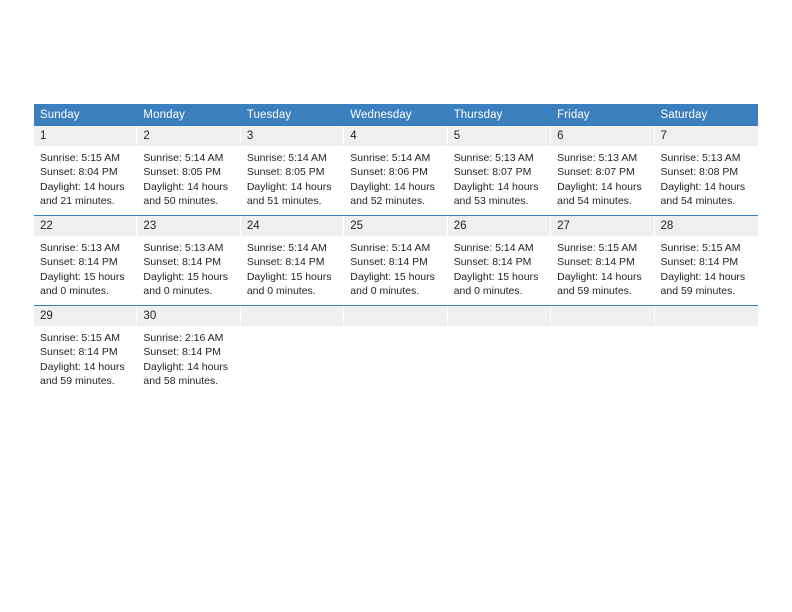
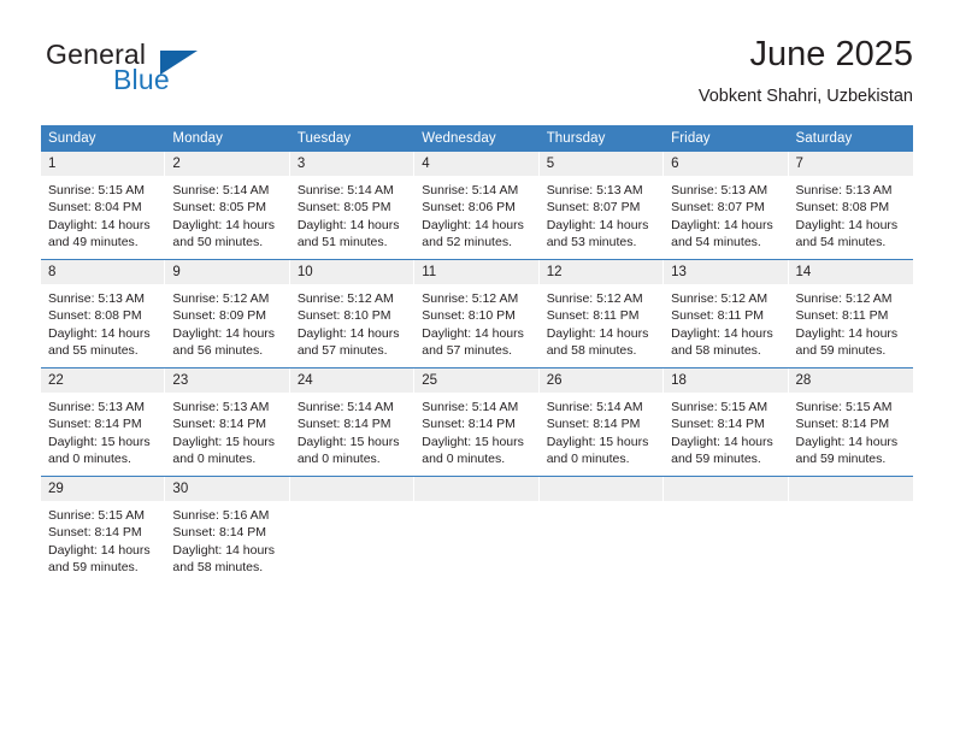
+ General
+ Blue
+ June 2025
+ Vobkent Shahri, Uzbekistan
  Sunday	Monday	Tuesday	Wednesday	Thursday	Friday	Saturday
- 1 Sunrise: 5:15 AM Sunset: 8:04 PM Daylight: 14 hours and 21 minutes.	2 Sunrise: 5:14 AM Sunset: 8:05 PM Daylight: 14 hours and 50 minutes.	3 Sunrise: 5:14 AM Sunset: 8:05 PM Daylight: 14 hours and 51 minutes.	4 Sunrise: 5:14 AM Sunset: 8:06 PM Daylight: 14 hours and 52 minutes.	5 Sunrise: 5:13 AM Sunset: 8:07 PM Daylight: 14 hours and 53 minutes.	6 Sunrise: 5:13 AM Sunset: 8:07 PM Daylight: 14 hours and 54 minutes.	7 Sunrise: 5:13 AM Sunset: 8:08 PM Daylight: 14 hours and 54 minutes.
+ 1 Sunrise: 5:15 AM Sunset: 8:04 PM Daylight: 14 hours and 49 minutes.	2 Sunrise: 5:14 AM Sunset: 8:05 PM Daylight: 14 hours and 50 minutes.	3 Sunrise: 5:14 AM Sunset: 8:05 PM Daylight: 14 hours and 51 minutes.	4 Sunrise: 5:14 AM Sunset: 8:06 PM Daylight: 14 hours and 52 minutes.	5 Sunrise: 5:13 AM Sunset: 8:07 PM Daylight: 14 hours and 53 minutes.	6 Sunrise: 5:13 AM Sunset: 8:07 PM Daylight: 14 hours and 54 minutes.	7 Sunrise: 5:13 AM Sunset: 8:08 PM Daylight: 14 hours and 54 minutes.
+ 8 Sunrise: 5:13 AM Sunset: 8:08 PM Daylight: 14 hours and 55 minutes.	9 Sunrise: 5:12 AM Sunset: 8:09 PM Daylight: 14 hours and 56 minutes.	10 Sunrise: 5:12 AM Sunset: 8:10 PM Daylight: 14 hours and 57 minutes.	11 Sunrise: 5:12 AM Sunset: 8:10 PM Daylight: 14 hours and 57 minutes.	12 Sunrise: 5:12 AM Sunset: 8:11 PM Daylight: 14 hours and 58 minutes.	13 Sunrise: 5:12 AM Sunset: 8:11 PM Daylight: 14 hours and 58 minutes.	14 Sunrise: 5:12 AM Sunset: 8:11 PM Daylight: 14 hours and 59 minutes.
- 22 Sunrise: 5:13 AM Sunset: 8:14 PM Daylight: 15 hours and 0 minutes.	23 Sunrise: 5:13 AM Sunset: 8:14 PM Daylight: 15 hours and 0 minutes.	24 Sunrise: 5:14 AM Sunset: 8:14 PM Daylight: 15 hours and 0 minutes.	25 Sunrise: 5:14 AM Sunset: 8:14 PM Daylight: 15 hours and 0 minutes.	26 Sunrise: 5:14 AM Sunset: 8:14 PM Daylight: 15 hours and 0 minutes.	27 Sunrise: 5:15 AM Sunset: 8:14 PM Daylight: 14 hours and 59 minutes.	28 Sunrise: 5:15 AM Sunset: 8:14 PM Daylight: 14 hours and 59 minutes.
+ 22 Sunrise: 5:13 AM Sunset: 8:14 PM Daylight: 15 hours and 0 minutes.	23 Sunrise: 5:13 AM Sunset: 8:14 PM Daylight: 15 hours and 0 minutes.	24 Sunrise: 5:14 AM Sunset: 8:14 PM Daylight: 15 hours and 0 minutes.	25 Sunrise: 5:14 AM Sunset: 8:14 PM Daylight: 15 hours and 0 minutes.	26 Sunrise: 5:14 AM Sunset: 8:14 PM Daylight: 15 hours and 0 minutes.	18 Sunrise: 5:15 AM Sunset: 8:14 PM Daylight: 14 hours and 59 minutes.	28 Sunrise: 5:15 AM Sunset: 8:14 PM Daylight: 14 hours and 59 minutes.
- 29 Sunrise: 5:15 AM Sunset: 8:14 PM Daylight: 14 hours and 59 minutes.	30 Sunrise: 2:16 AM Sunset: 8:14 PM Daylight: 14 hours and 58 minutes.
+ 29 Sunrise: 5:15 AM Sunset: 8:14 PM Daylight: 14 hours and 59 minutes.	30 Sunrise: 5:16 AM Sunset: 8:14 PM Daylight: 14 hours and 58 minutes.
